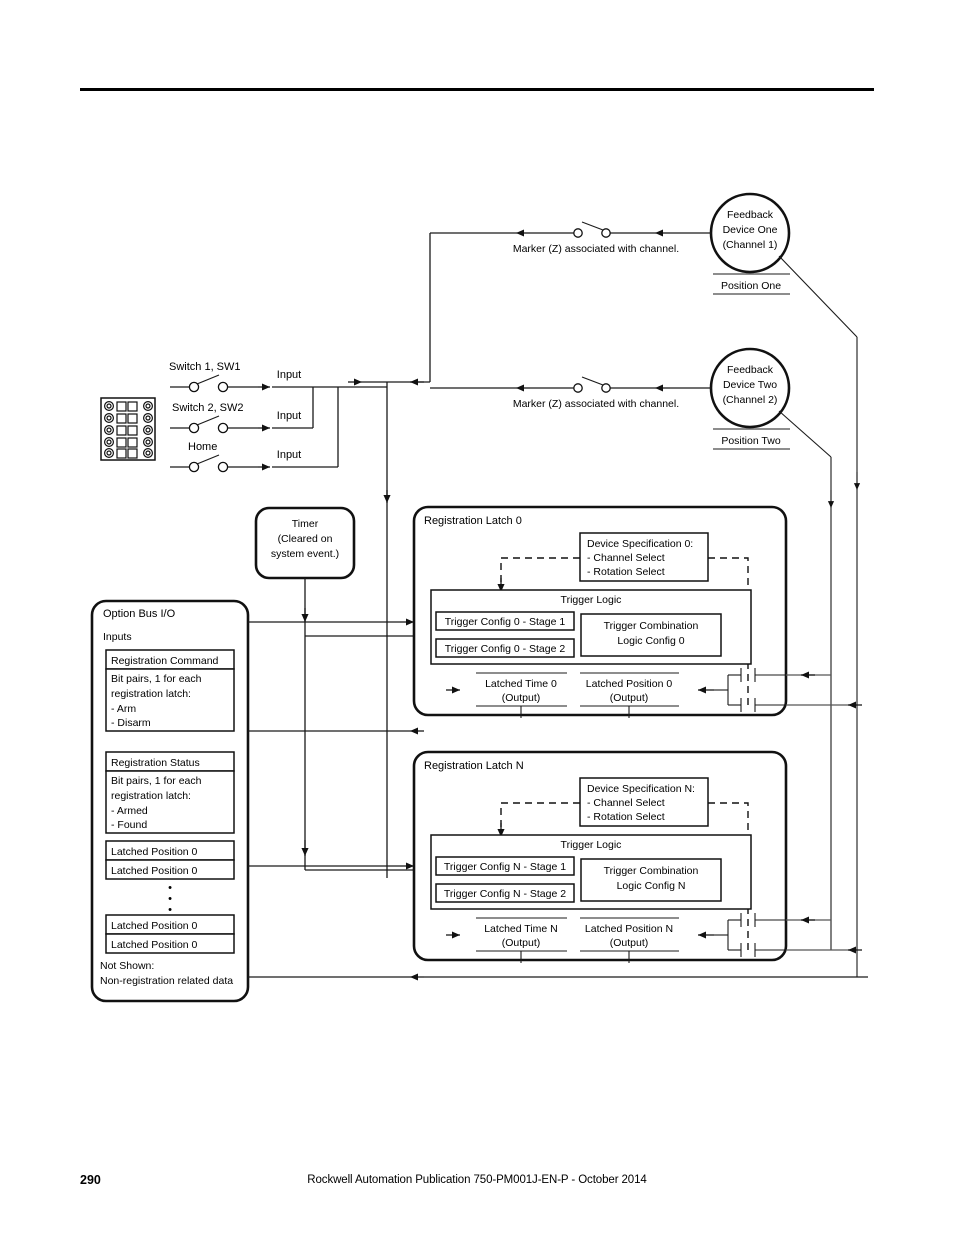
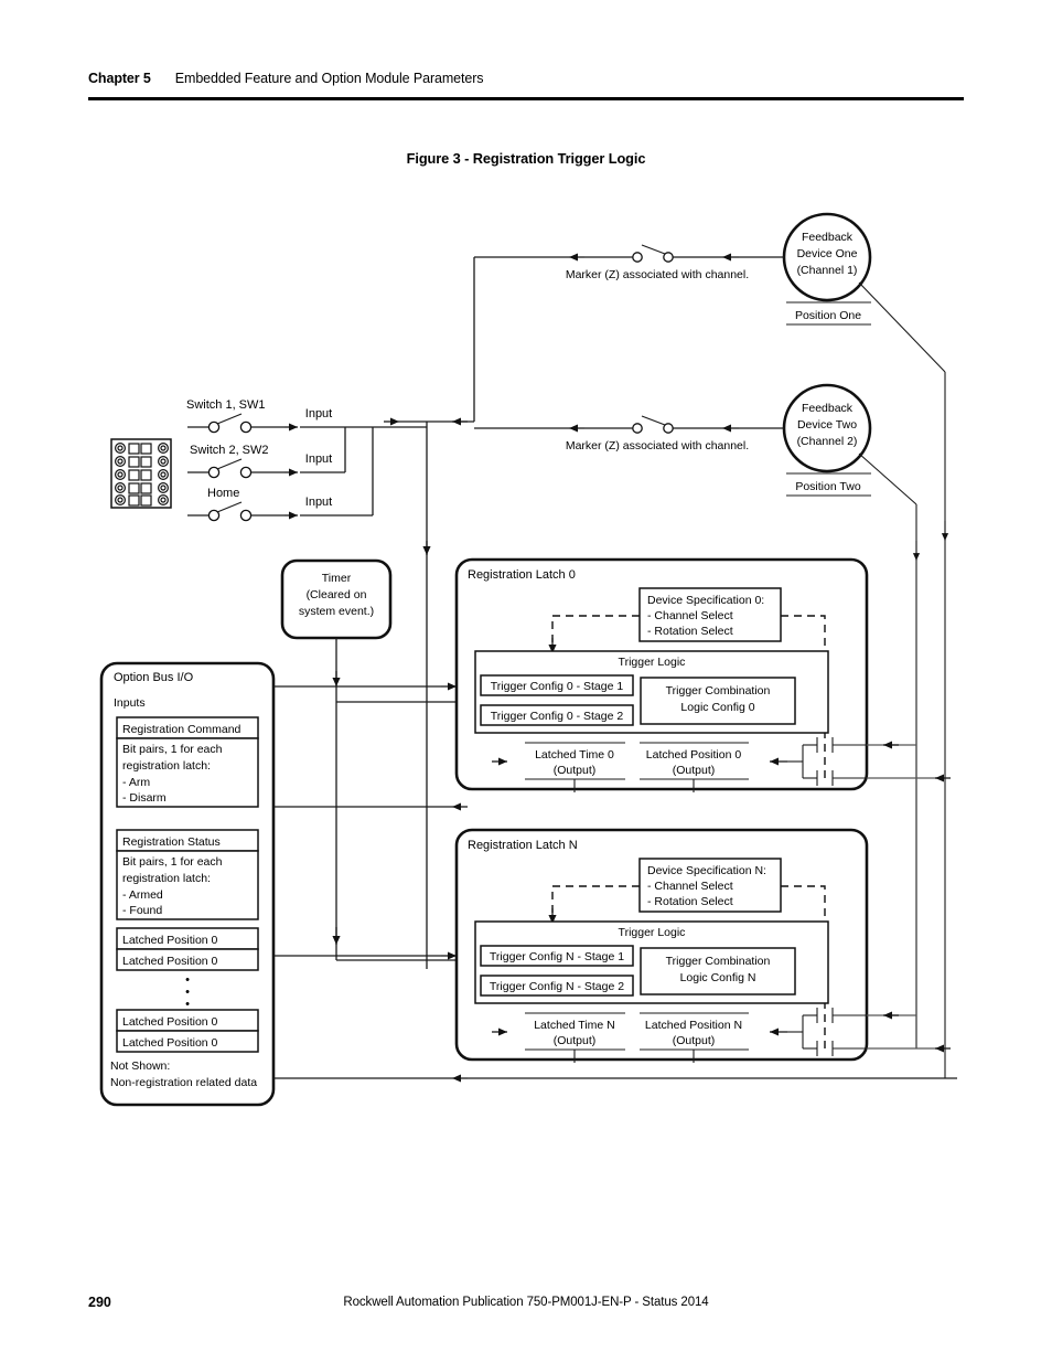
+ Chapter 5
+ Embedded Feature and Option Module Parameters
+ Figure 3 - Registration Trigger Logic
  Feedback
  Device One
  (Channel 1)
  Position One
  Marker (Z) associated with channel.
  Feedback
  Device Two
  (Channel 2)
  Position Two
  Marker (Z) associated with channel.
  Switch 1, SW1
  Input
  Switch 2, SW2
  Input
  Home
  Input
  Timer
  (Cleared on
  system event.)
  Option Bus I/O
  Inputs
  Registration Command
  Bit pairs, 1 for each
  registration latch:
  - Arm
  - Disarm
  Registration Status
  Bit pairs, 1 for each
  registration latch:
  - Armed
  - Found
  Latched Position 0
  Latched Position 0
  •
  •
  •
  Latched Position 0
  Latched Position 0
  Not Shown:
  Non-registration related data
  Registration Latch 0
  Device Specification 0:
  - Channel Select
  - Rotation Select
  Trigger Logic
  Trigger Config 0 - Stage 1
  Trigger Config 0 - Stage 2
  Trigger Combination
  Logic Config 0
  Latched Time 0
  (Output)
  Latched Position 0
  (Output)
  Registration Latch N
  Device Specification N:
  - Channel Select
  - Rotation Select
  Trigger Logic
  Trigger Config N - Stage 1
  Trigger Config N - Stage 2
  Trigger Combination
  Logic Config N
  Latched Time N
  (Output)
  Latched Position N
  (Output)
  290
- Rockwell Automation Publication 750-PM001J-EN-P - October 2014
+ Rockwell Automation Publication 750-PM001J-EN-P - Status 2014
